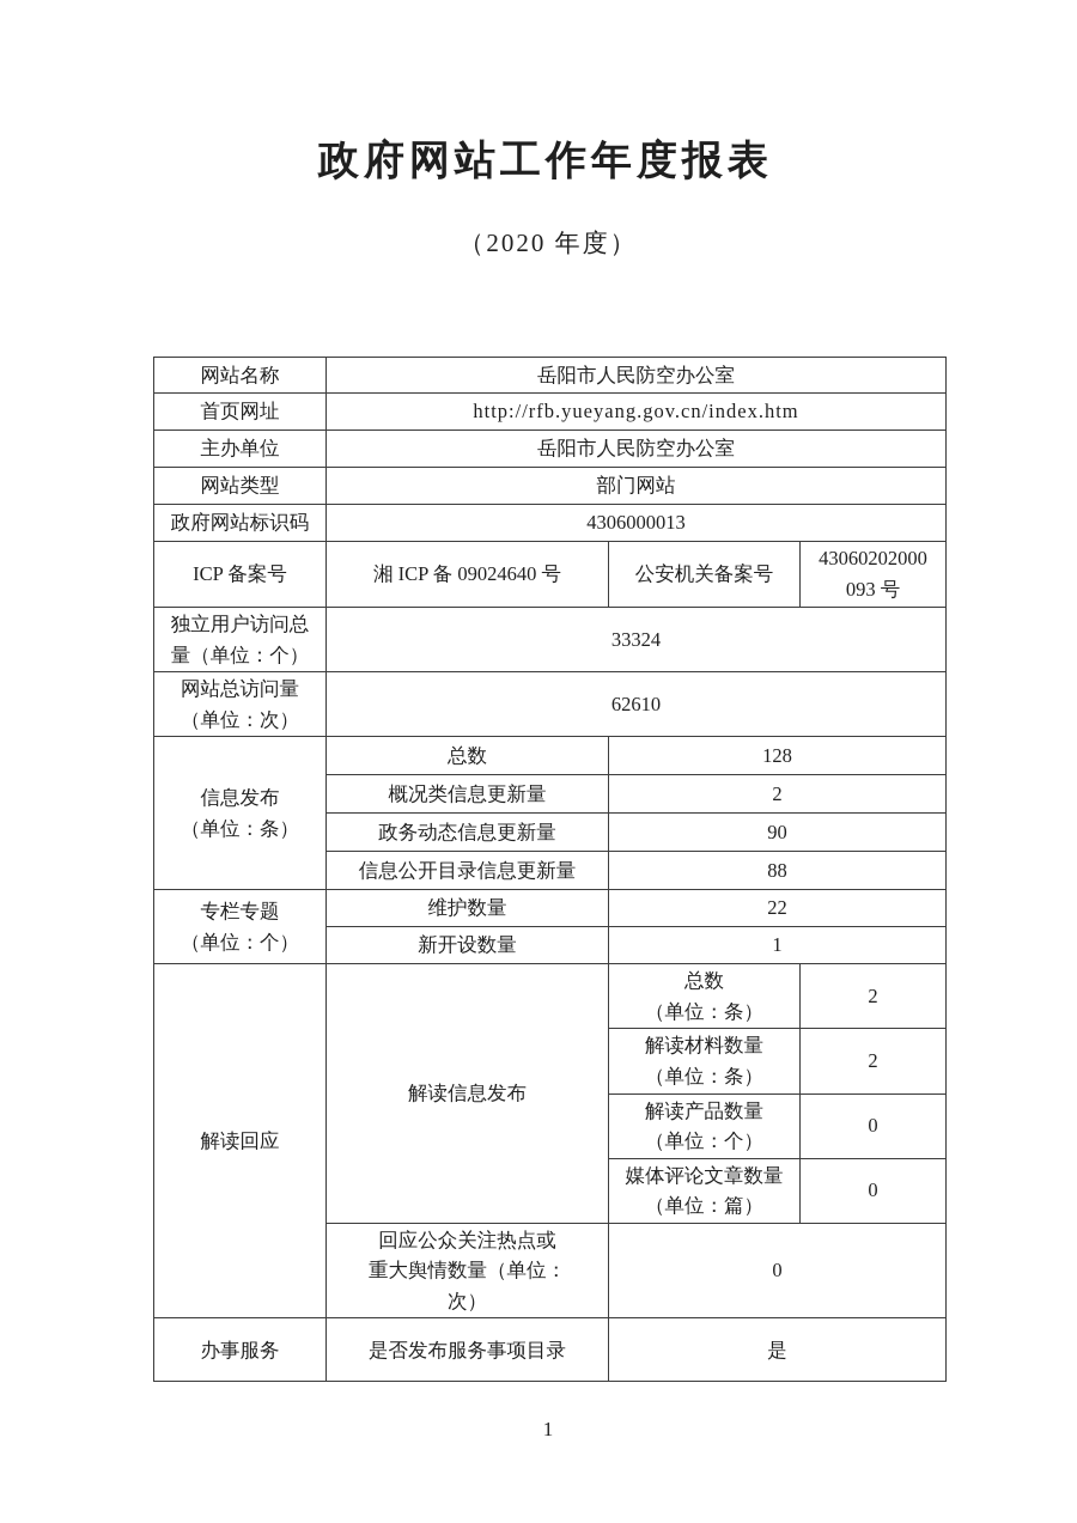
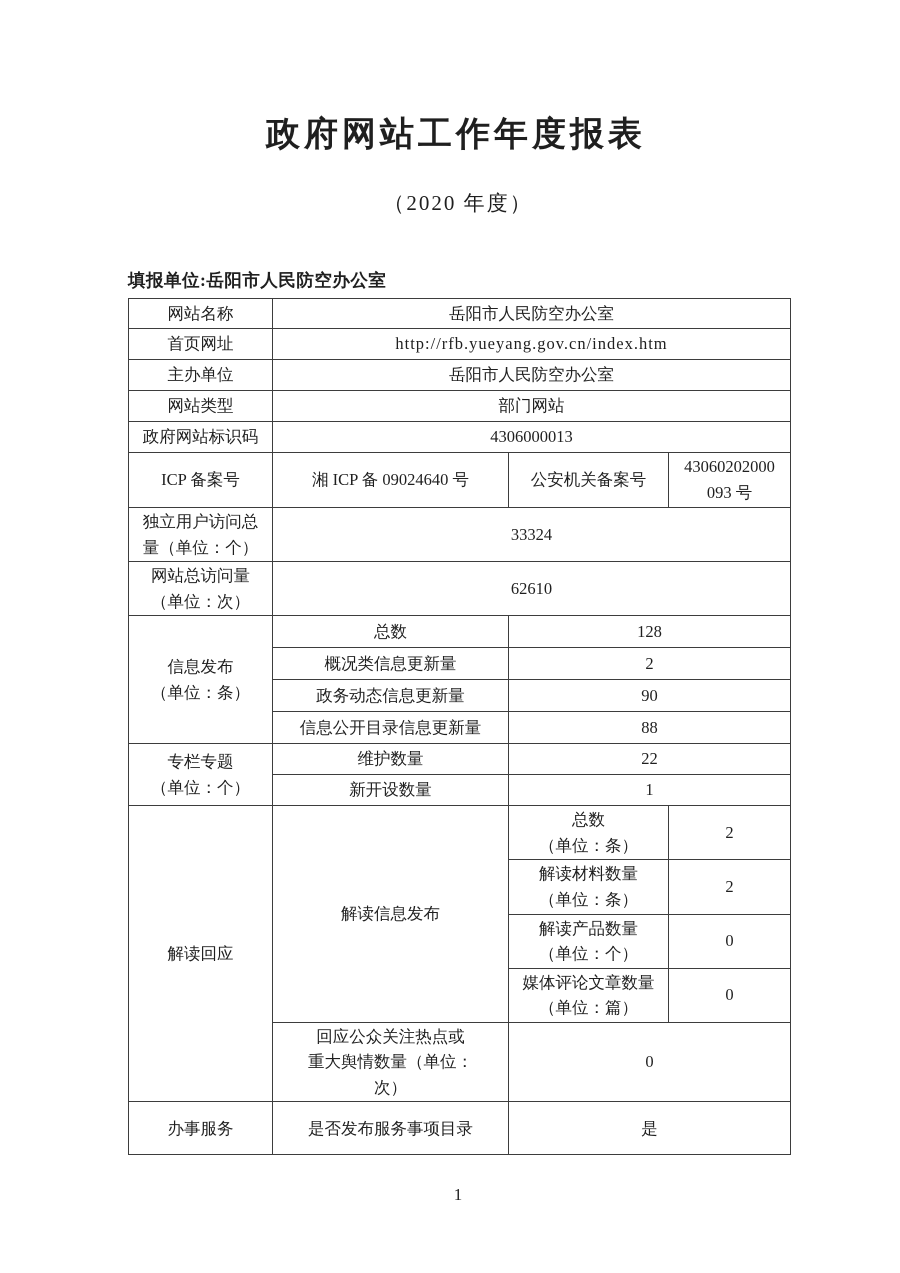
  政府网站工作年度报表
  （2020 年度）
+ 填报单位:岳阳市人民防空办公室
  网站名称	岳阳市人民防空办公室
  首页网址	http://rfb.yueyang.gov.cn/index.htm
  主办单位	岳阳市人民防空办公室
  网站类型	部门网站
  政府网站标识码	4306000013
  ICP 备案号	湘 ICP 备 09024640 号	公安机关备案号	43060202000 093 号
  独立用户访问总 量（单位：个）	33324
  网站总访问量 （单位：次）	62610
  信息发布 （单位：条）	总数	128
  概况类信息更新量	2
  政务动态信息更新量	90
  信息公开目录信息更新量	88
  专栏专题 （单位：个）	维护数量	22
  新开设数量	1
  解读回应	解读信息发布	总数 （单位：条）	2
  解读材料数量 （单位：条）	2
  解读产品数量 （单位：个）	0
  媒体评论文章数量 （单位：篇）	0
  回应公众关注热点或 重大舆情数量（单位： 次）	0
  办事服务	是否发布服务事项目录	是
  1
